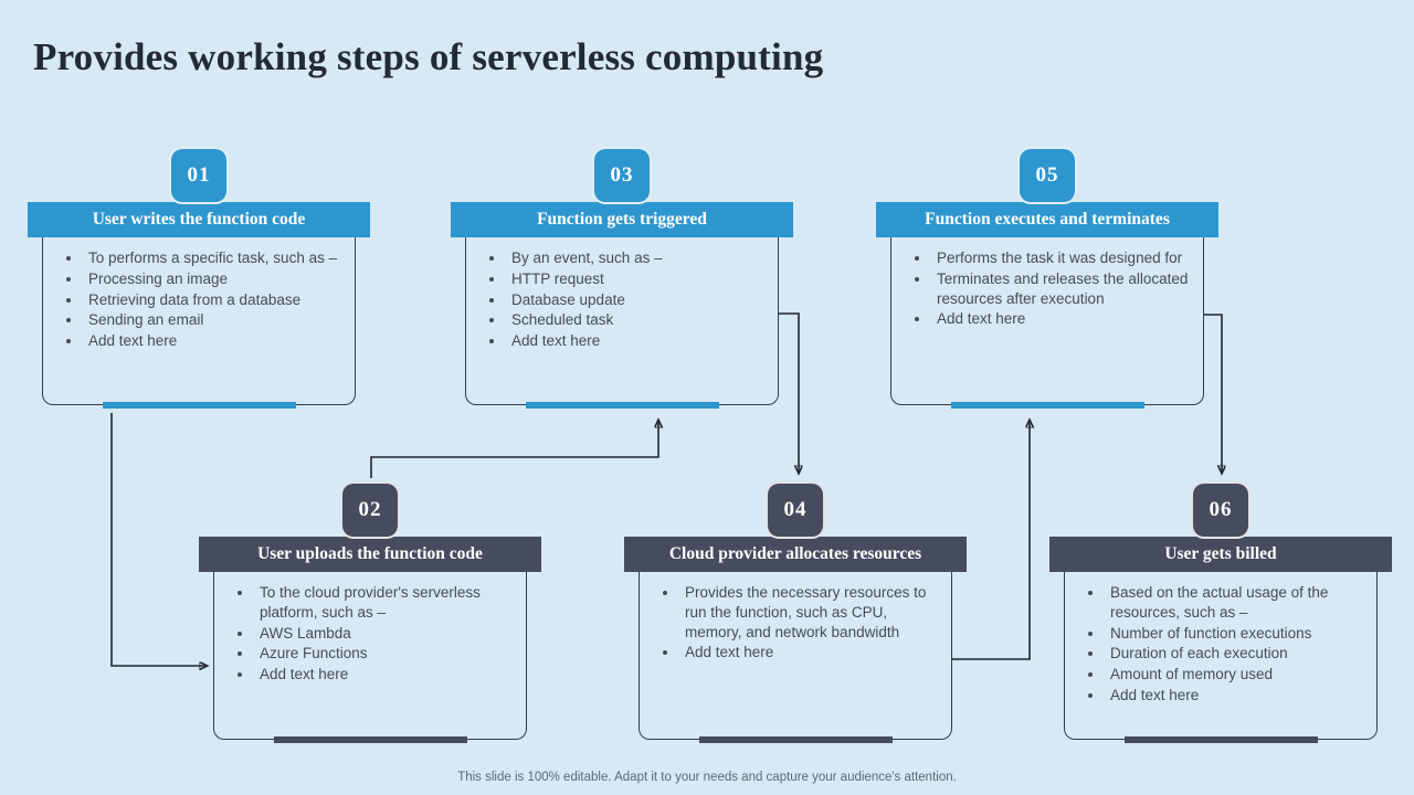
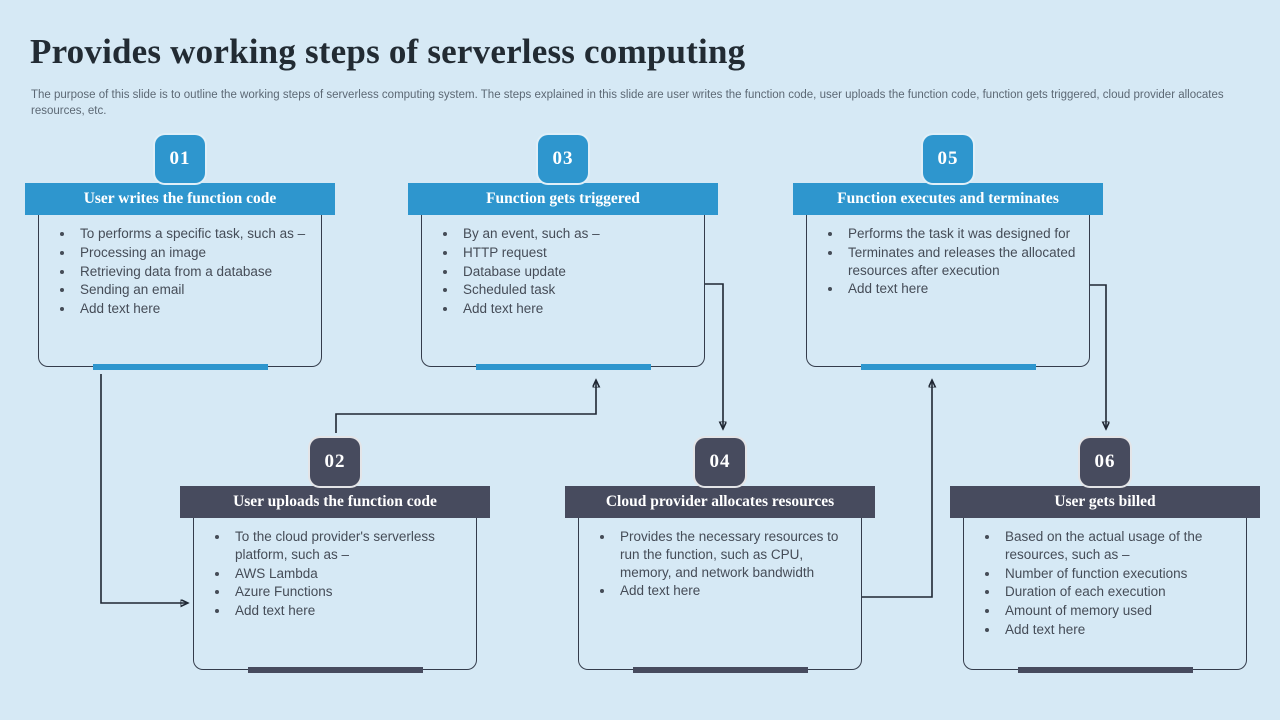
  Provides working steps of serverless computing
+ The purpose of this slide is to outline the working steps of serverless computing system. The steps explained in this slide are user writes the function code, user uploads the function code, function gets triggered, cloud provider allocates resources, etc.
  01
  User writes the function code
  To performs a specific task, such as –
  Processing an image
  Retrieving data from a database
  Sending an email
  Add text here
  03
  Function gets triggered
  By an event, such as –
  HTTP request
  Database update
  Scheduled task
  Add text here
  05
  Function executes and terminates
  Performs the task it was designed for
  Terminates and releases the allocated resources after execution
  Add text here
  02
  User uploads the function code
  To the cloud provider's serverless platform, such as –
  AWS Lambda
  Azure Functions
  Add text here
  04
  Cloud provider allocates resources
  Provides the necessary resources to run the function, such as CPU, memory, and network bandwidth
  Add text here
  06
  User gets billed
  Based on the actual usage of the resources, such as –
  Number of function executions
  Duration of each execution
  Amount of memory used
  Add text here
- This slide is 100% editable. Adapt it to your needs and capture your audience's attention.
